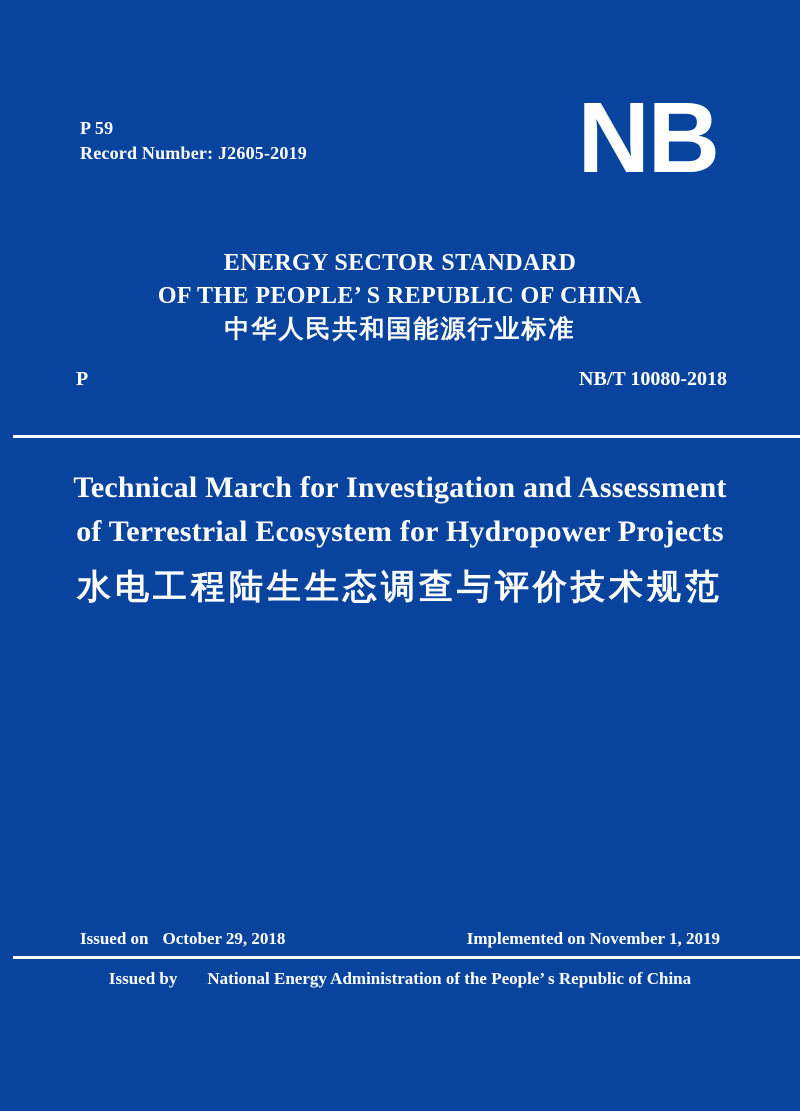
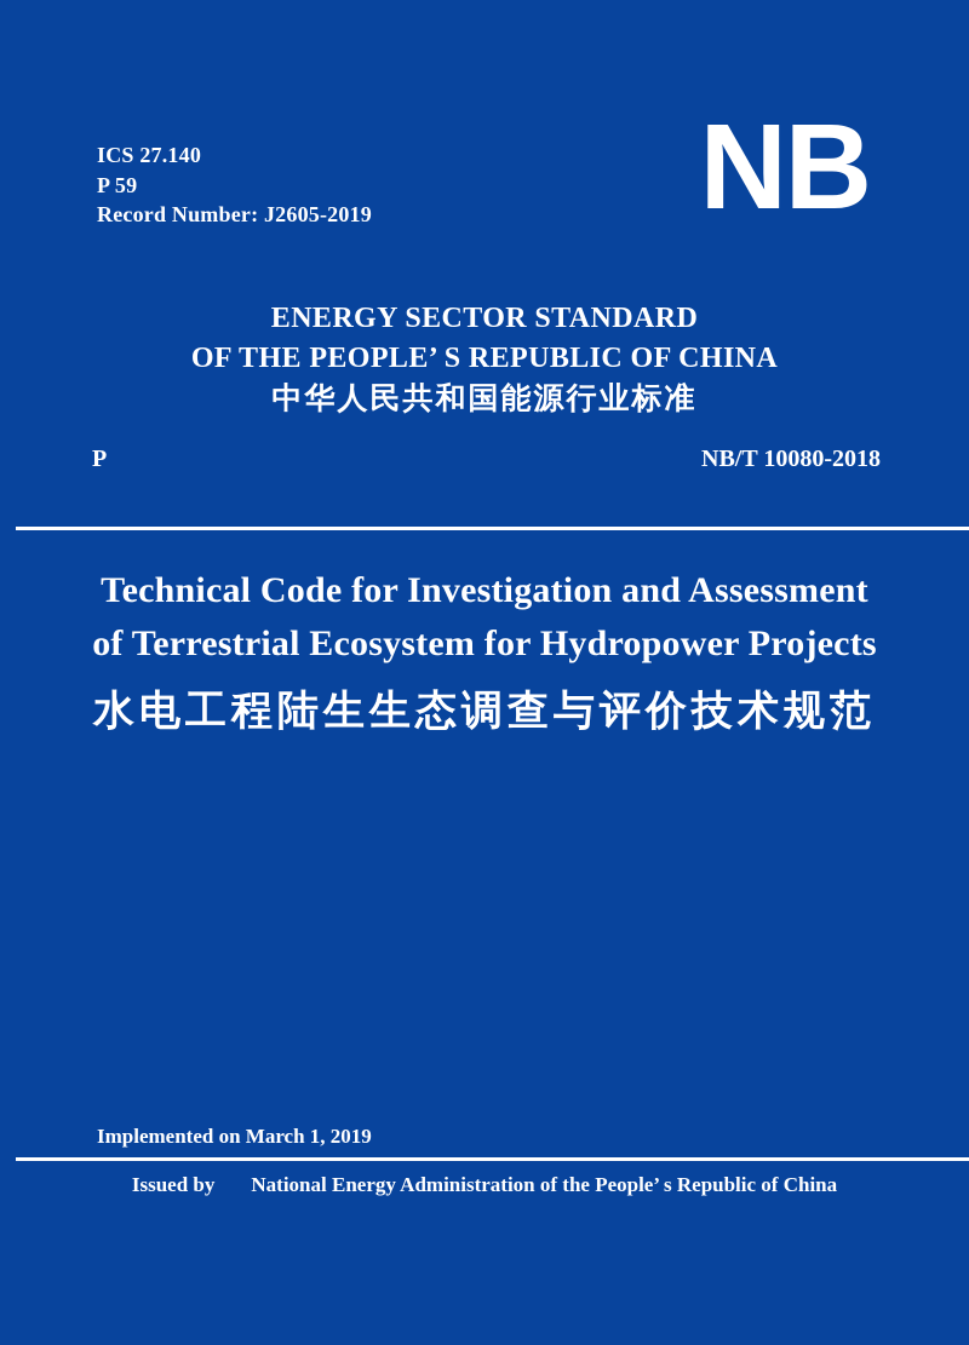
+ ICS 27.140
  P 59
  Record Number: J2605-2019
  NB
  ENERGY SECTOR STANDARD
  OF THE PEOPLE’ S REPUBLIC OF CHINA
  中华人民共和国能源行业标准
  P
  NB/T 10080-2018
- Technical March for Investigation and Assessment
+ Technical Code for Investigation and Assessment
  of Terrestrial Ecosystem for Hydropower Projects
  水电工程陆生生态调查与评价技术规范
- Issued on October 29, 2018
- Implemented on November 1, 2019
+ Implemented on March 1, 2019
  Issued by
  National Energy Administration of the People’ s Republic of China
